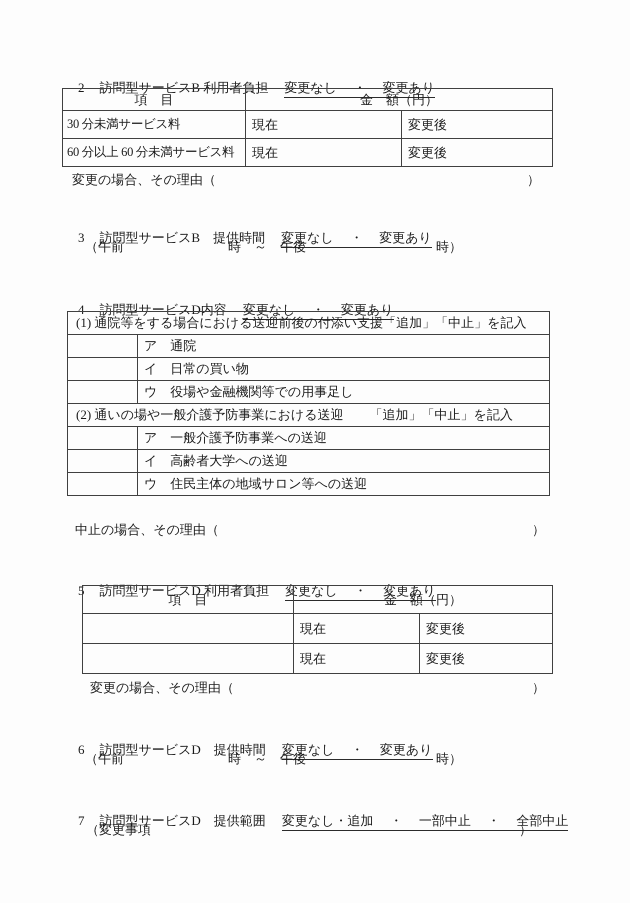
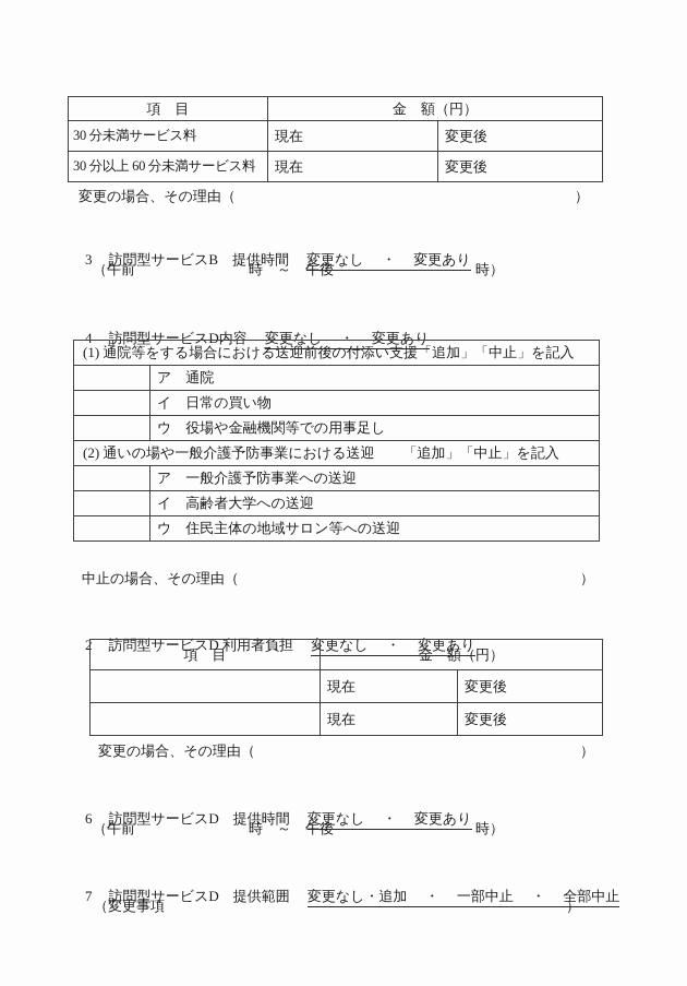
- 2 訪問型サービスB 利用者負担 変更なし ・ 変更あり
  項 目	金 額（円）
  30 分未満サービス料	現在	変更後
- 60 分以上 60 分未満サービス料	現在	変更後
+ 30 分以上 60 分未満サービス料	現在	変更後
  変更の場合、その理由（
  ）
  3 訪問型サービスB 提供時間 変更なし ・ 変更あり
  （午前 時 ～ 午後 時）
  4 訪問型サービスD内容 変更なし ・ 変更あり
  (1) 通院等をする場合における送迎前後の付添い支援「追加」「中止」を記入
  	ア 通院
  	イ 日常の買い物
  	ウ 役場や金融機関等での用事足し
  (2) 通いの場や一般介護予防事業における送迎 「追加」「中止」を記入
  	ア 一般介護予防事業への送迎
  	イ 高齢者大学への送迎
  	ウ 住民主体の地域サロン等への送迎
  中止の場合、その理由（
  ）
- 5 訪問型サービスD 利用者負担 変更なし ・ 変更あり
+ 2 訪問型サービスD 利用者負担 変更なし ・ 変更あり
  項 目	金 額（円）
  	現在	変更後
  	現在	変更後
  変更の場合、その理由（
  ）
  6 訪問型サービスD 提供時間 変更なし ・ 変更あり
  （午前 時 ～ 午後 時）
  7 訪問型サービスD 提供範囲 変更なし・追加 ・ 一部中止 ・ 全部中止
  （変更事項
  ）
